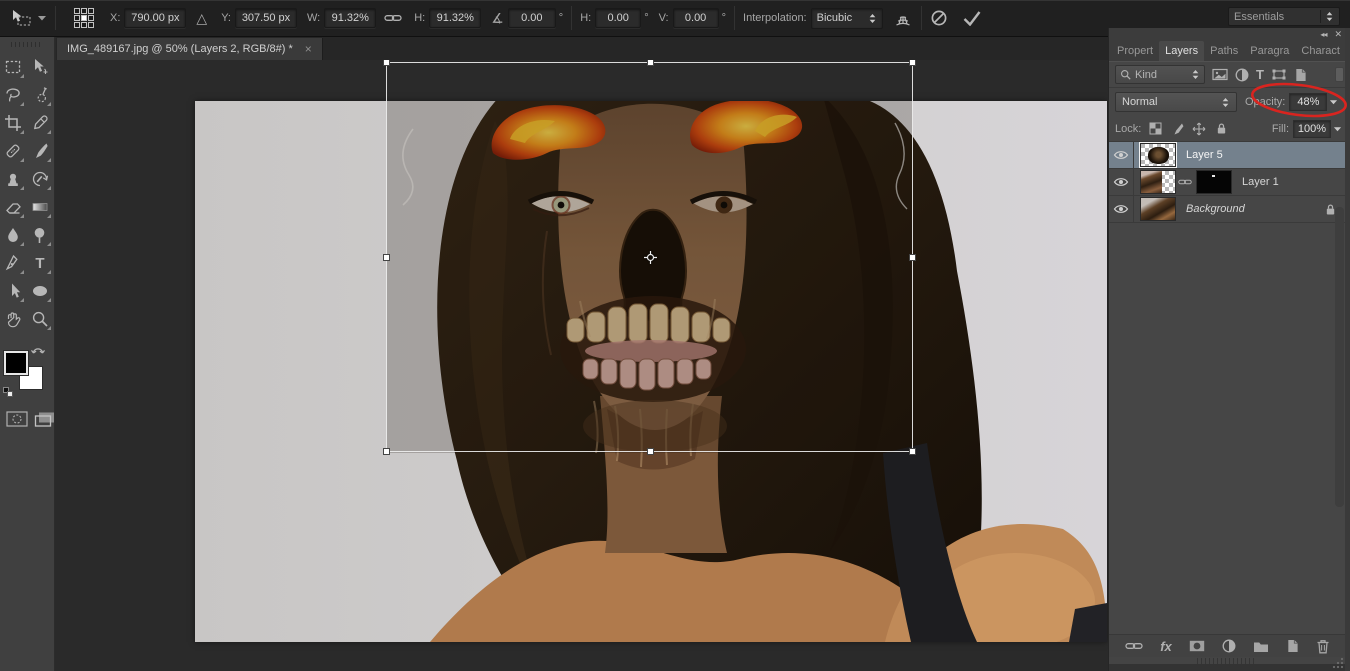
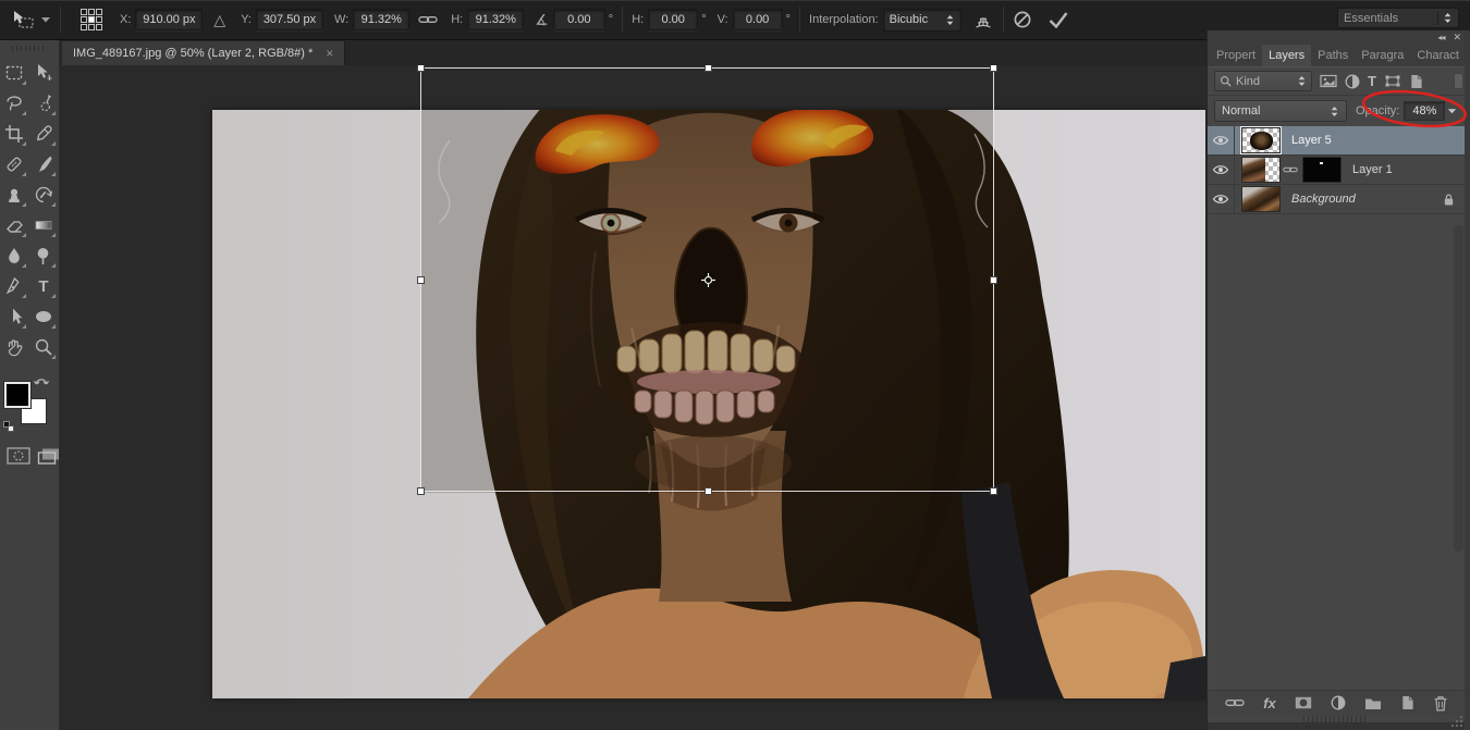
  X:
- 790.00 px
+ 910.00 px
  △
  Y:
  307.50 px
  W:
  91.32%
  H:
  91.32%
  ∡
  0.00
  °
  H:
  0.00
  °
  V:
  0.00
  °
  Interpolation:
  Bicubic
  Essentials
  T
- IMG_489167.jpg @ 50% (Layers 2, RGB/8#) *
+ IMG_489167.jpg @ 50% (Layer 2, RGB/8#) *
  ×
  ◂◂
  ✕
  Propert
  Layers
  Paths
  Paragra
  Charact
  Kind
  T
  Normal
  Oacity:
  48%
- Lock:
- Fill:
- 100%
  Layer 5
  Layer 1
  Background
  fx
